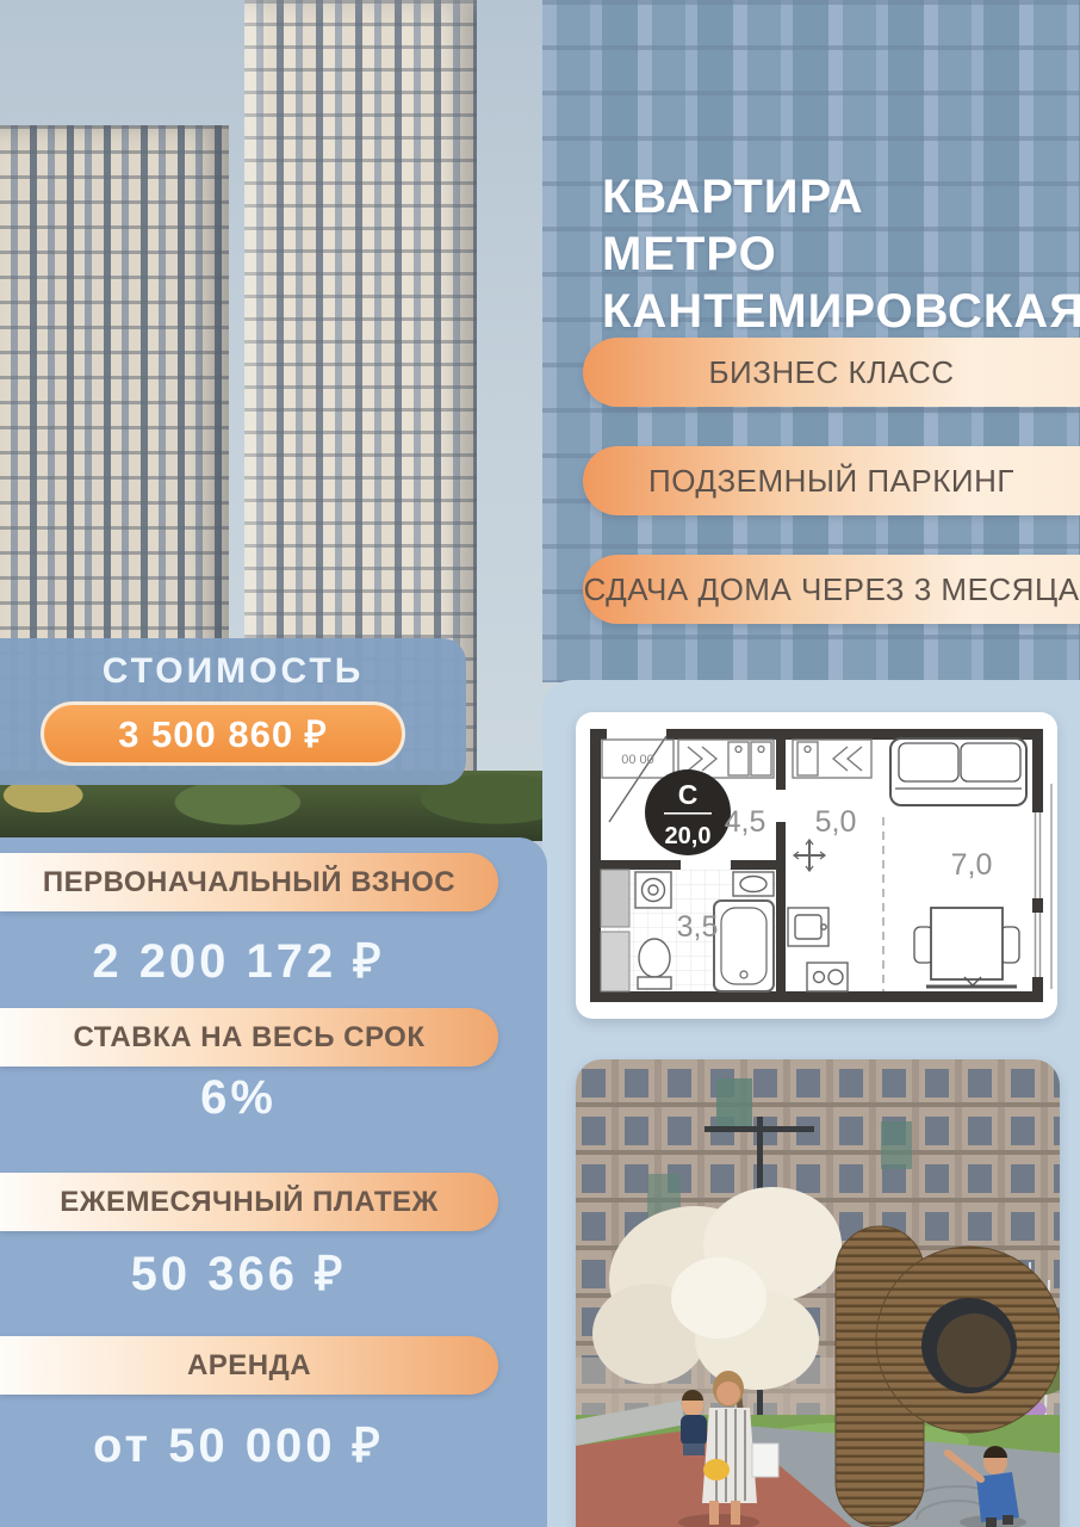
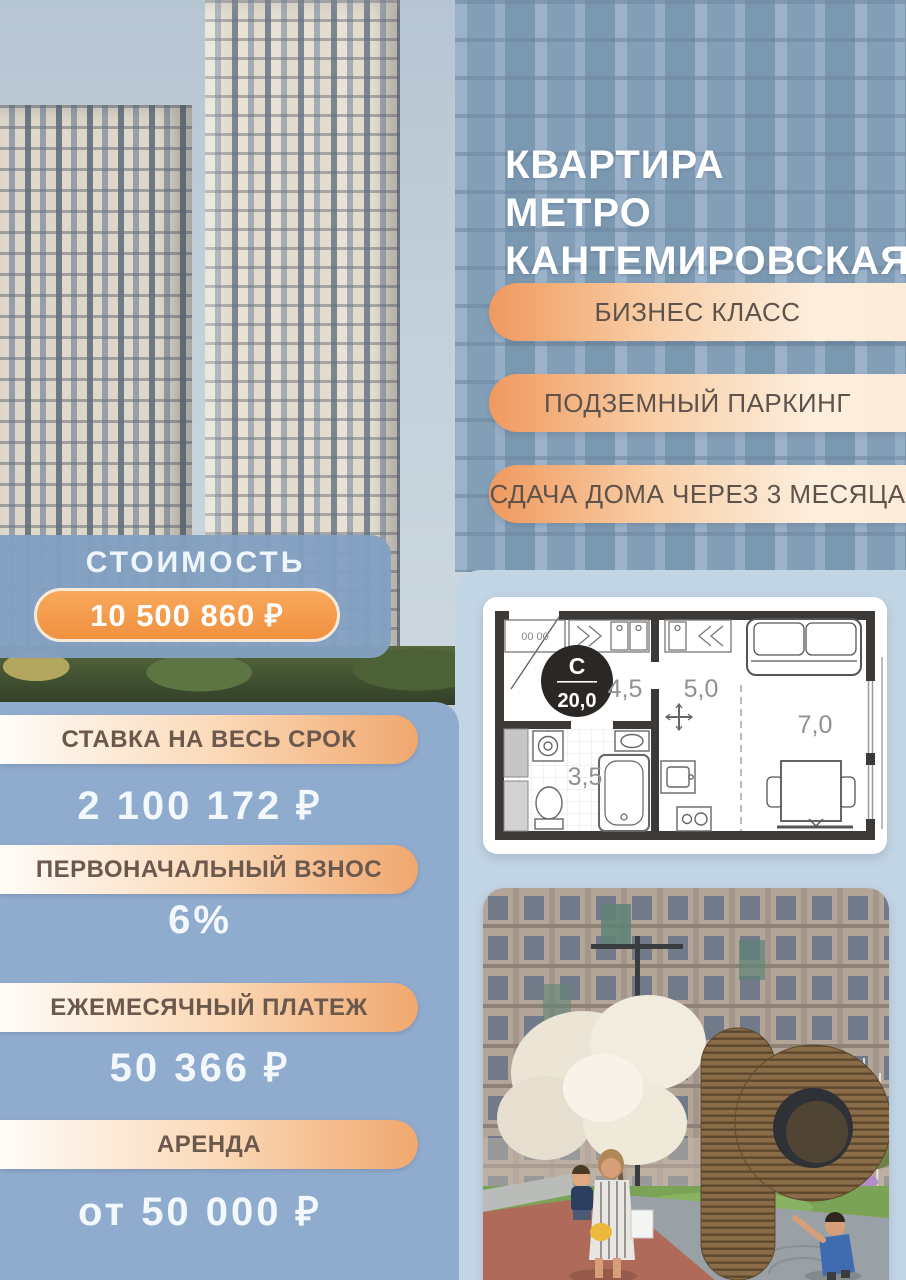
  КВАРТИРА
  МЕТРО
  КАНТЕМИРОВСКАЯ
  БИЗНЕС КЛАСС
  ПОДЗЕМНЫЙ ПАРКИНГ
  СДАЧА ДОМА ЧЕРЕЗ 3 МЕСЯЦА
  СТОИМОСТЬ
- 3 500 860 ₽
+ 10 500 860 ₽
- ПЕРВОНАЧАЛЬНЫЙ ВЗНОС
+ СТАВКА НА ВЕСЬ СРОК
- 2 200 172 ₽
+ 2 100 172 ₽
- СТАВКА НА ВЕСЬ СРОК
+ ПЕРВОНАЧАЛЬНЫЙ ВЗНОС
  6%
  ЕЖЕМЕСЯЧНЫЙ ПЛАТЕЖ
  50 366 ₽
  АРЕНДА
  от 50 000 ₽
  00 00
  С
  20,0
  4,5
  5,0
  7,0
  3,5
